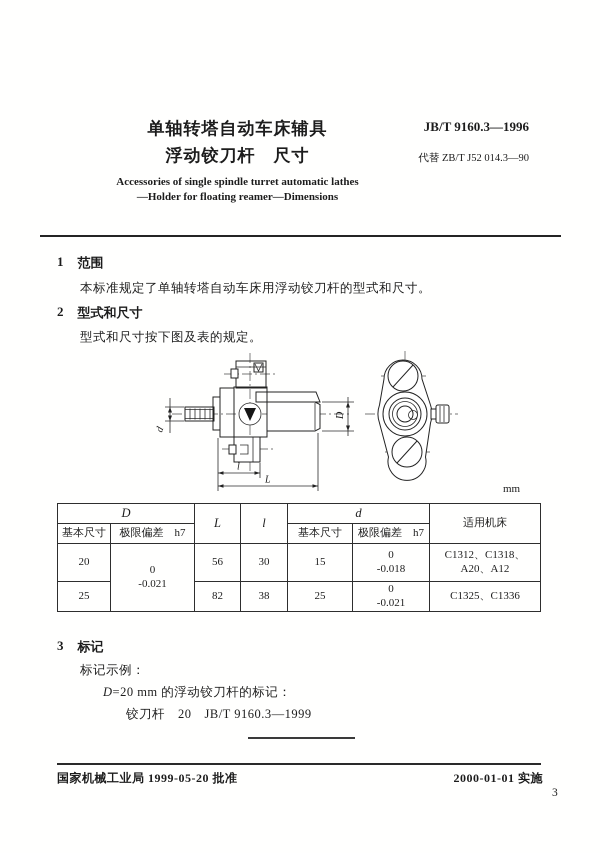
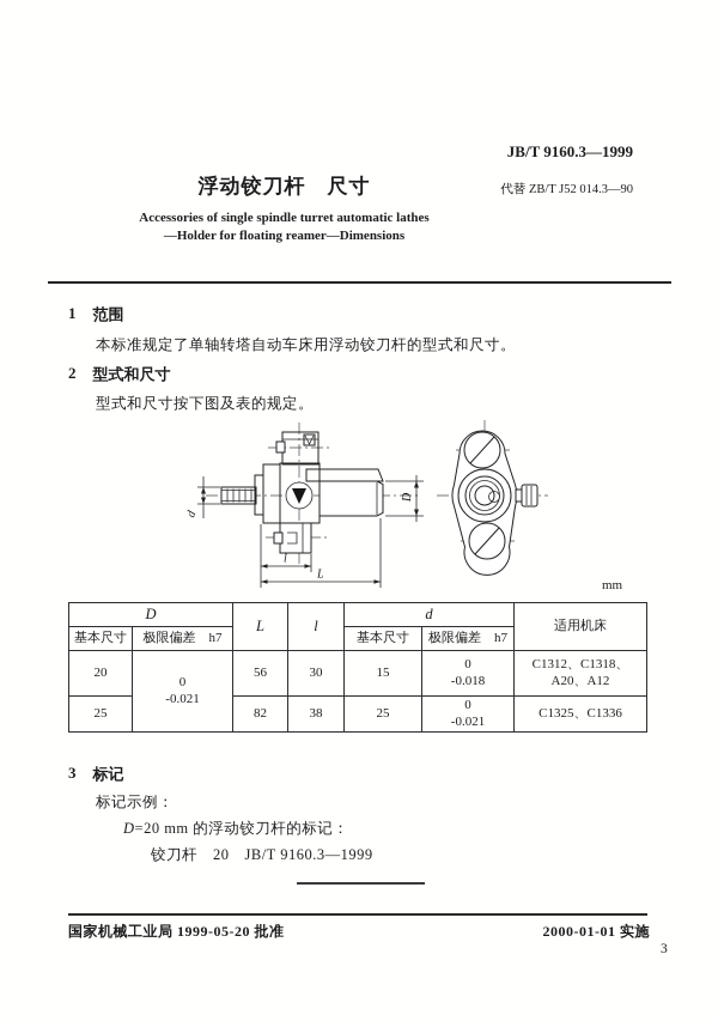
- 单轴转塔自动车床辅具
  浮动铰刀杆 尺寸
- JB/T 9160.3—1996
+ JB/T 9160.3—1999
  代替 ZB/T J52 014.3—90
  Accessories of single spindle turret automatic lathes
  —Holder for floating reamer—Dimensions
  1
  范围
  本标准规定了单轴转塔自动车床用浮动铰刀杆的型式和尺寸。
  2
  型式和尺寸
  型式和尺寸按下图及表的规定。
  l
  L
  mm
  D	L	l	d	适用机床
  基本尺寸	极限偏差 h7	基本尺寸	极限偏差 h7
  20	0 -0.021	56	30	15	0 -0.018	C1312、C1318、 A20、A12
  25	82	38	25	0 -0.021	C1325、C1336
  3
  标记
  标记示例：
  D=20 mm 的浮动铰刀杆的标记：
  铰刀杆 20 JB/T 9160.3—1999
  国家机械工业局 1999-05-20 批准
  2000-01-01 实施
  3
